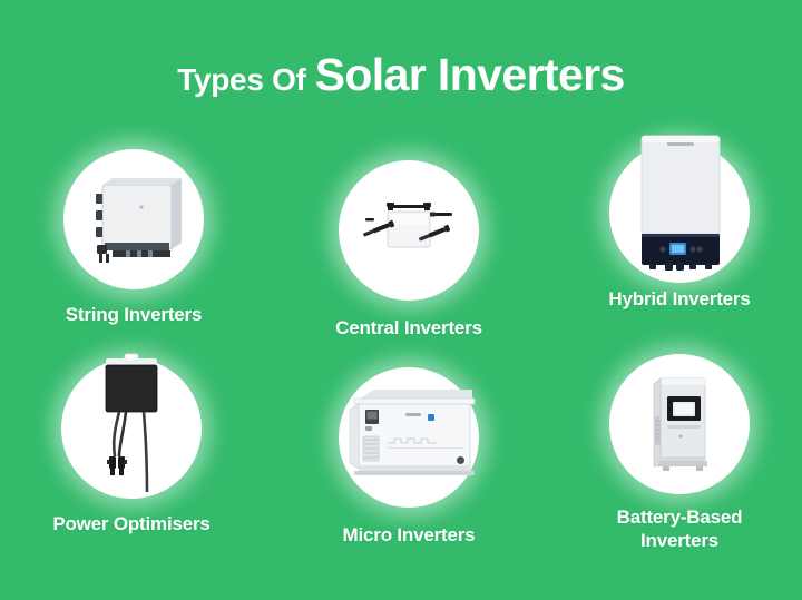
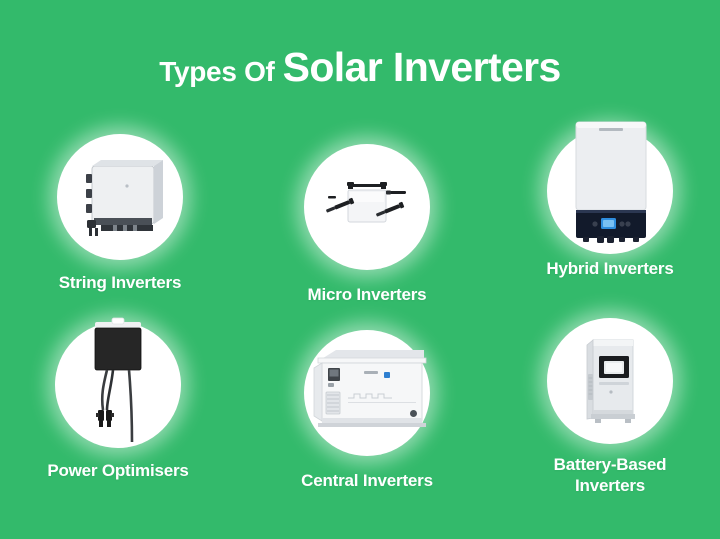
  Types Of Solar Inverters
  String Inverters
- Central Inverters
+ Micro Inverters
  Hybrid Inverters
  Power Optimisers
- Micro Inverters
+ Central Inverters
  Battery-Based
  Inverters
